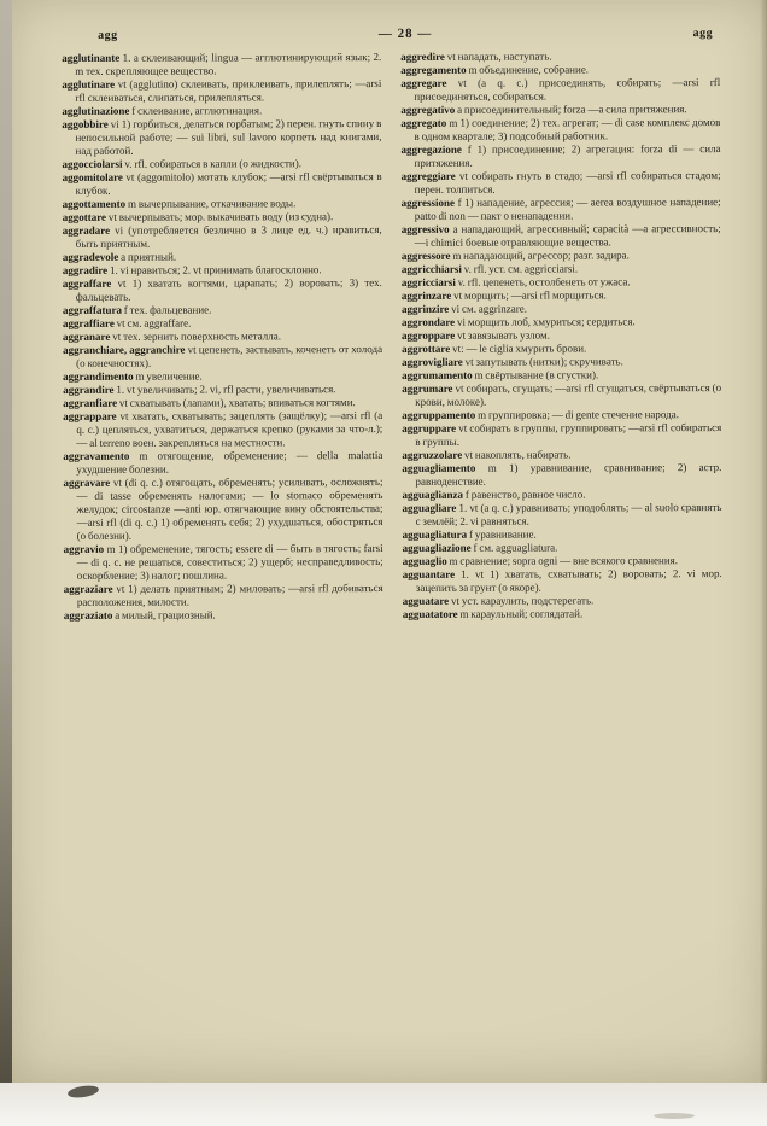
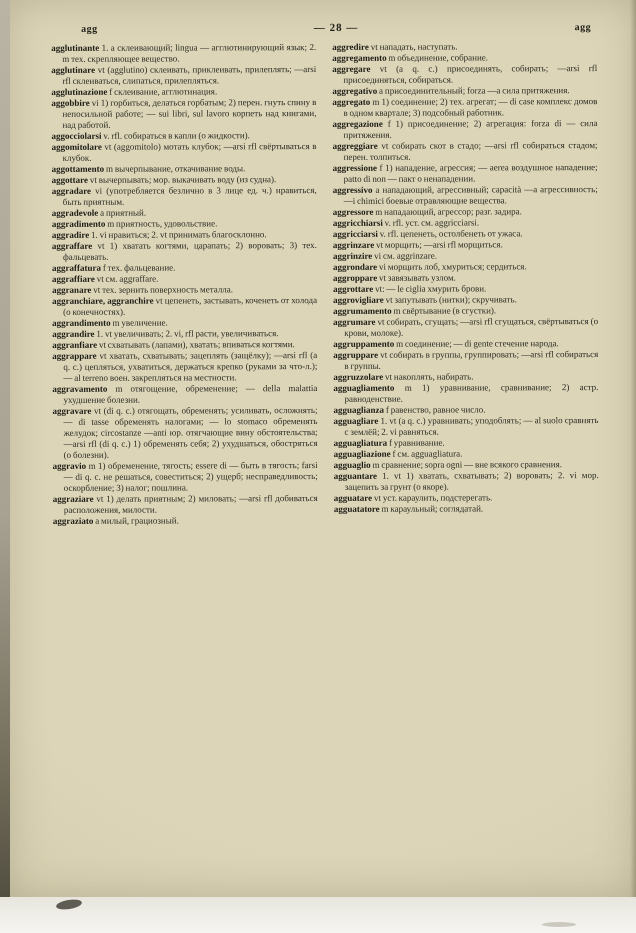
  agg
  — 28 —
  agg
  agglutinante 1. a склеивающий; lingua — агглютинирующий язык; 2. m тех. скрепляющее вещество.
  agglutinare vt (agglutino) склеивать, приклеивать, прилеплять; —arsi rfl склеиваться, слипаться, прилепляться.
  agglutinazione f склеивание, агглютинация.
  aggobbire vi 1) горбиться, делаться горбатым; 2) перен. гнуть спину в непосильной работе; — sui libri, sul lavoro корпеть над книгами, над работой.
  aggocciolarsi v. rfl. собираться в капли (о жидкости).
  aggomitolare vt (aggomitolo) мотать клубок; —arsi rfl свёртываться в клубок.
  aggottamento m вычерпывание, откачивание воды.
  aggottare vt вычерпывать; мор. выкачивать воду (из судна).
  aggradare vi (употребляется безлично в 3 лице ед. ч.) нравиться, быть приятным.
  aggradevole a приятный.
+ aggradimento m приятность, удовольствие.
  aggradire 1. vi нравиться; 2. vt принимать благосклонно.
  aggraffare vt 1) хватать когтями, царапать; 2) воровать; 3) тех. фальцевать.
  aggraffatura f тех. фальцевание.
  aggraffiare vt см. aggraffare.
  aggranare vt тех. зернить поверхность металла.
  aggranchiare, aggranchire vt цепенеть, застывать, коченеть от холода (о конечностях).
  aggrandimento m увеличение.
  aggrandire 1. vt увеличивать; 2. vi, rfl расти, увеличиваться.
  aggranfiare vt схватывать (лапами), хватать; впиваться когтями.
  aggrappare vt хватать, схватывать; зацеплять (защёлку); —arsi rfl (a q. c.) цепляться, ухватиться, держаться крепко (руками за что-л.); — al terreno воен. закрепляться на местности.
  aggravamento m отягощение, обременение; — della malattia ухудшение болезни.
  aggravare vt (di q. c.) отягощать, обременять; усиливать, осложнять; — di tasse обременять налогами; — lo stomaco обременять желудок; circostanze —anti юр. отягчающие вину обстоятельства; —arsi rfl (di q. c.) 1) обременять себя; 2) ухудшаться, обостряться (о болезни).
  aggravio m 1) обременение, тягость; essere di — быть в тягость; farsi — di q. c. не решаться, совеститься; 2) ущерб; несправедливость; оскорбление; 3) налог; пошлина.
  aggraziare vt 1) делать приятным; 2) миловать; —arsi rfl добиваться расположения, милости.
  aggraziato a милый, грациозный.
  aggredire vt нападать, наступать.
  aggregamento m объединение, собрание.
  aggregare vt (a q. c.) присоединять, собирать; —arsi rfl присоединяться, собираться.
  aggregativo a присоединительный; forza —a сила притяжения.
  aggregato m 1) соединение; 2) тех. агрегат; — di case комплекс домов в одном квартале; 3) подсобный работник.
  aggregazione f 1) присоединение; 2) агрегация: forza di — сила притяжения.
- aggreggiare vt собирать гнуть в стадо; —arsi rfl собираться стадом; перен. толпиться.
+ aggreggiare vt собирать скот в стадо; —arsi rfl собираться стадом; перен. толпиться.
  aggressione f 1) нападение, агрессия; — aerea воздушное нападение; patto di non — пакт о ненападении.
  aggressivo a нападающий, агрессивный; capacità —a агрессивность; —i chimici боевые отравляющие вещества.
  aggressore m нападающий, агрессор; разг. задира.
  aggricchiarsi v. rfl. уст. см. aggricciarsi.
  aggricciarsi v. rfl. цепенеть, остолбенеть от ужаса.
  aggrinzare vt морщить; —arsi rfl морщиться.
  aggrinzire vi см. aggrinzare.
  aggrondare vi морщить лоб, хмуриться; сердиться.
  aggroppare vt завязывать узлом.
  aggrottare vt: — le ciglia хмурить брови.
  aggrovigliare vt запутывать (нитки); скручивать.
  aggrumamento m свёртывание (в сгустки).
  aggrumare vt собирать, сгущать; —arsi rfl сгущаться, свёртываться (о крови, молоке).
- aggruppamento m группировка; — di gente стечение народа.
+ aggruppamento m соединение; — di gente стечение народа.
  aggruppare vt собирать в группы, группировать; —arsi rfl собираться в группы.
  aggruzzolare vt накоплять, набирать.
  agguagliamento m 1) уравнивание, сравнивание; 2) астр. равноденствие.
  agguaglianza f равенство, равное число.
  agguagliare 1. vt (a q. c.) уравнивать; уподоблять; — al suolo сравнять с землёй; 2. vi равняться.
  agguagliatura f уравнивание.
  agguagliazione f см. agguagliatura.
  agguaglio m сравнение; sopra ogni — вне всякого сравнения.
  agguantare 1. vt 1) хватать, схватывать; 2) воровать; 2. vi мор. зацепить за грунт (о якоре).
  agguatare vt уст. караулить, подстерегать.
  agguatatore m караульный; соглядатай.
